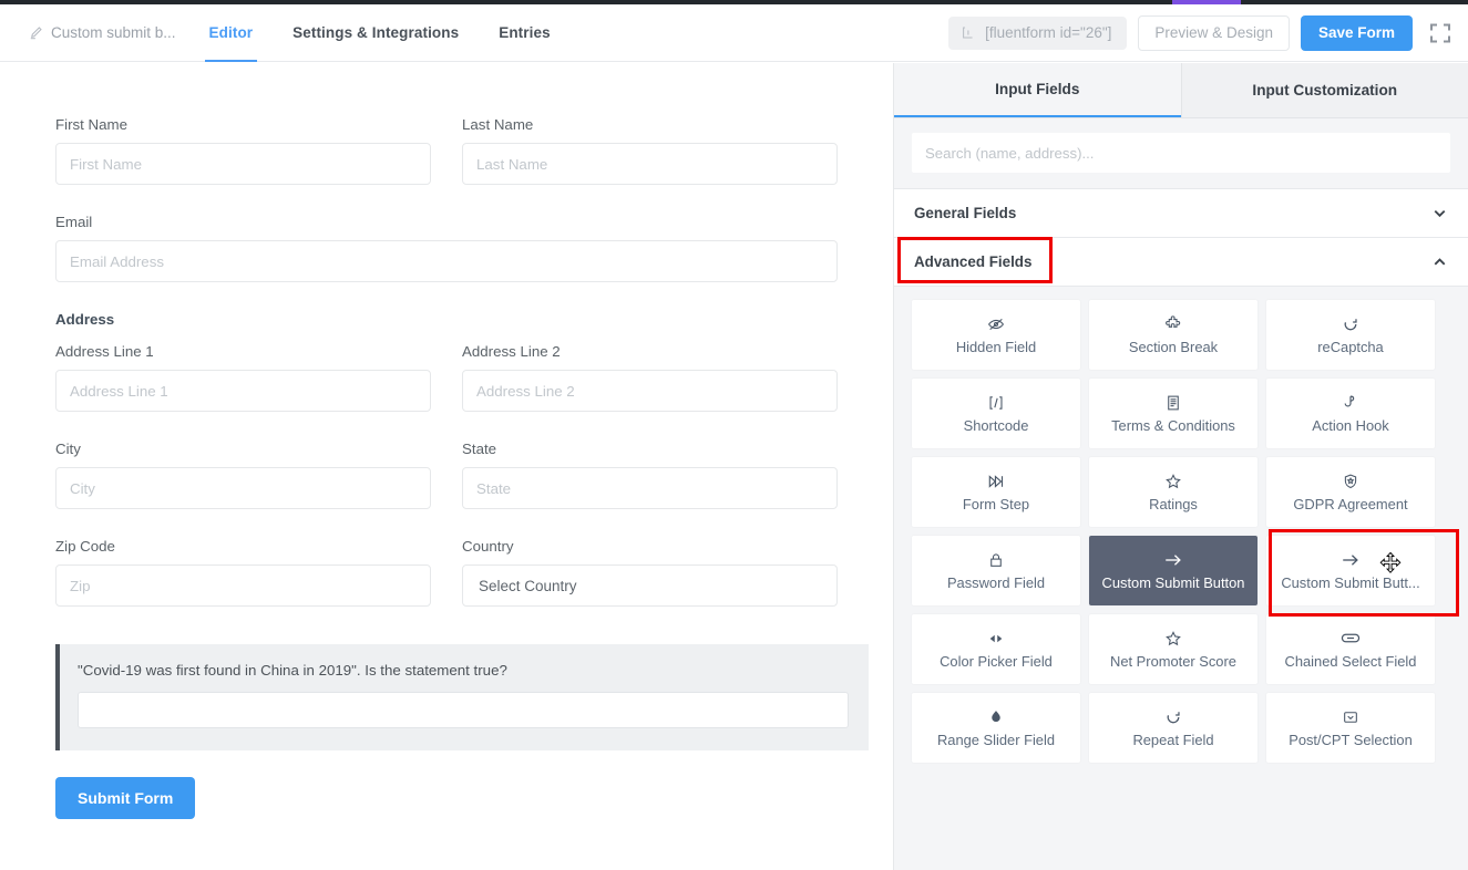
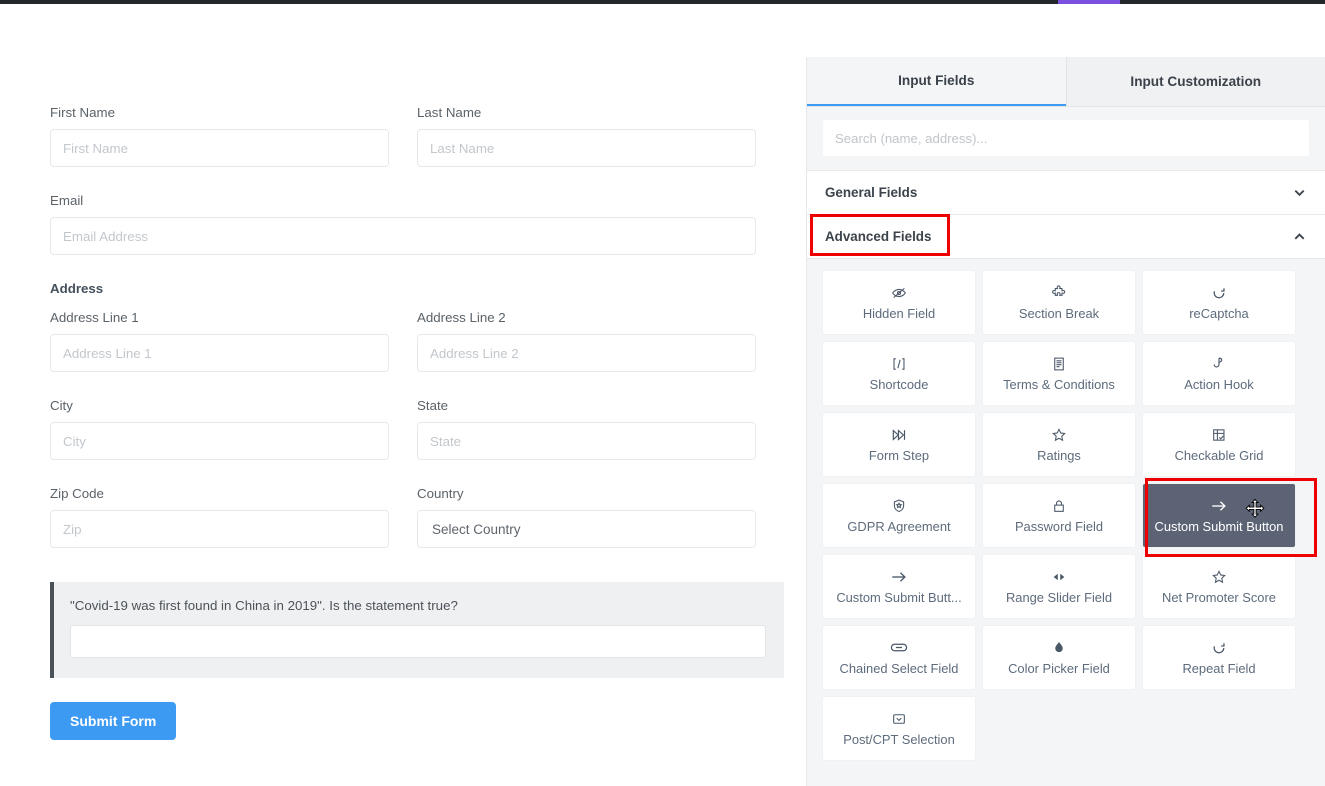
- Custom submit b...
- Editor
- Settings & Integrations
- Entries
- [fluentform id="26"]
- Preview & Design
- Save Form
  First Name
  First Name
  Last Name
  Last Name
  Email
  Email Address
  Address
  Address Line 1
  Address Line 1
  Address Line 2
  Address Line 2
  City
  City
  State
  State
  Zip Code
  Zip
  Country
  Select Country
  "Covid-19 was first found in China in 2019". Is the statement true?
  Submit Form
  Input Fields
  Input Customization
  Search (name, address)...
  General Fields
  Advanced Fields
  Hidden Field
  Section Break
  reCaptcha
  Shortcode
  Terms & Conditions
  Action Hook
  Form Step
  Ratings
+ Checkable Grid
  GDPR Agreement
  Password Field
  Custom Submit Button
  Custom Submit Butt...
- Color Picker Field
+ Range Slider Field
  Net Promoter Score
  Chained Select Field
- Range Slider Field
+ Color Picker Field
  Repeat Field
  Post/CPT Selection
